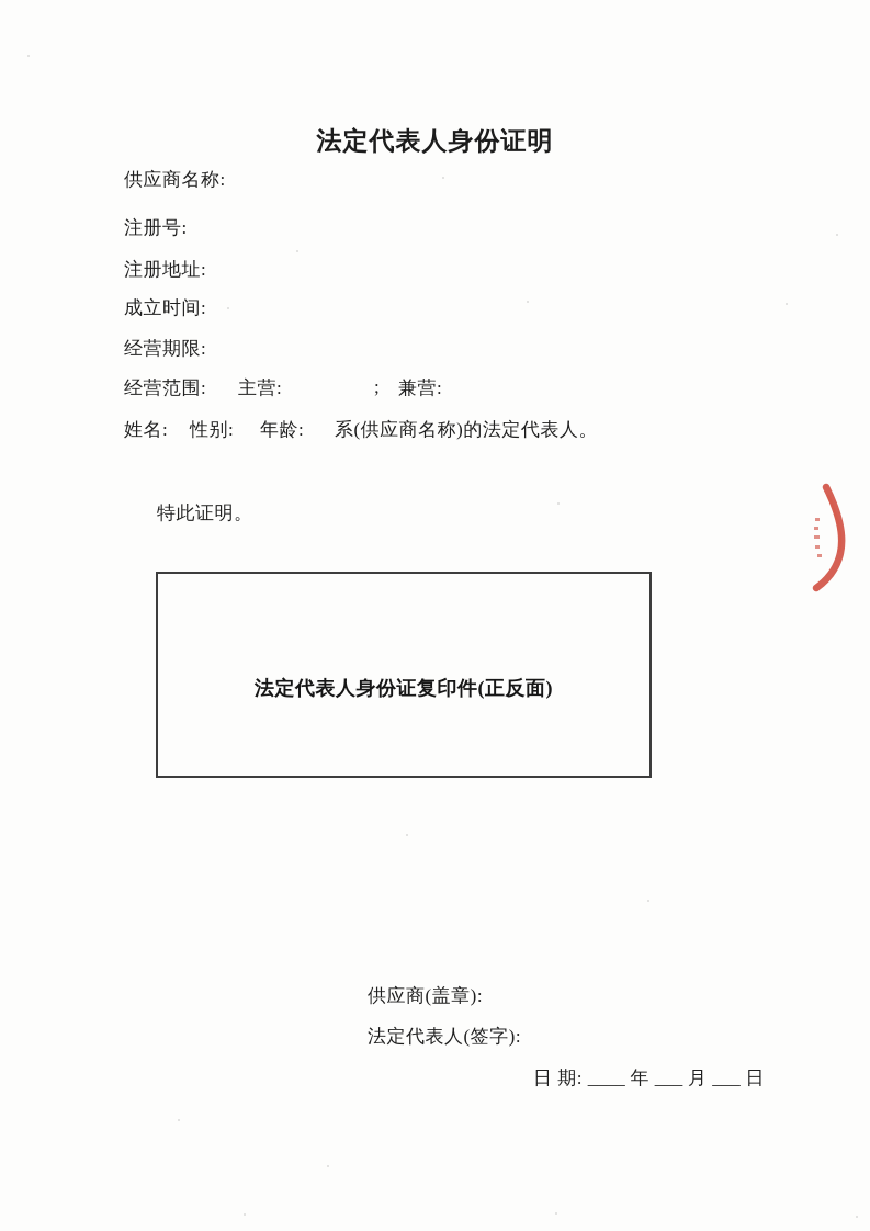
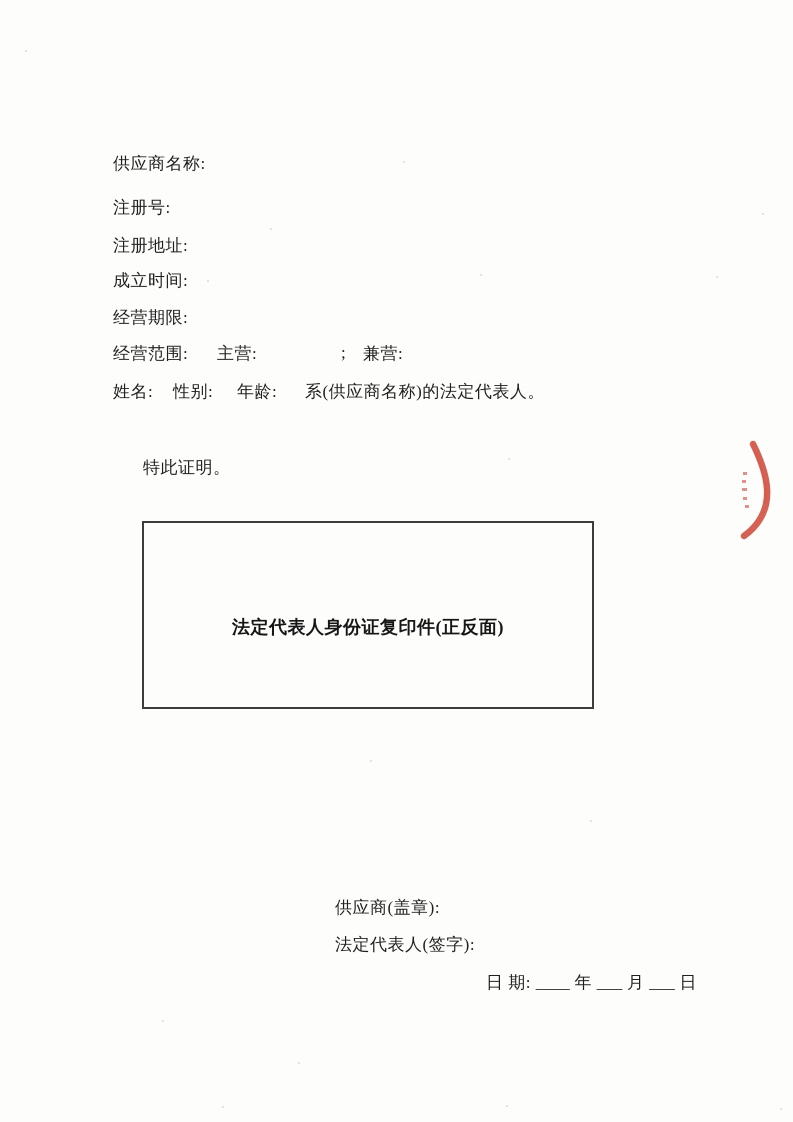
- 法定代表人身份证明
  供应商名称:
  注册号:
  注册地址:
  成立时间:
  经营期限:
  经营范围:
  主营:
  ;
  兼营:
  姓名:
  性别:
  年龄:
  系(供应商名称)的法定代表人。
  特此证明。
  法定代表人身份证复印件(正反面)
  供应商(盖章):
  法定代表人(签字):
  日 期: ____ 年 ___ 月 ___ 日
